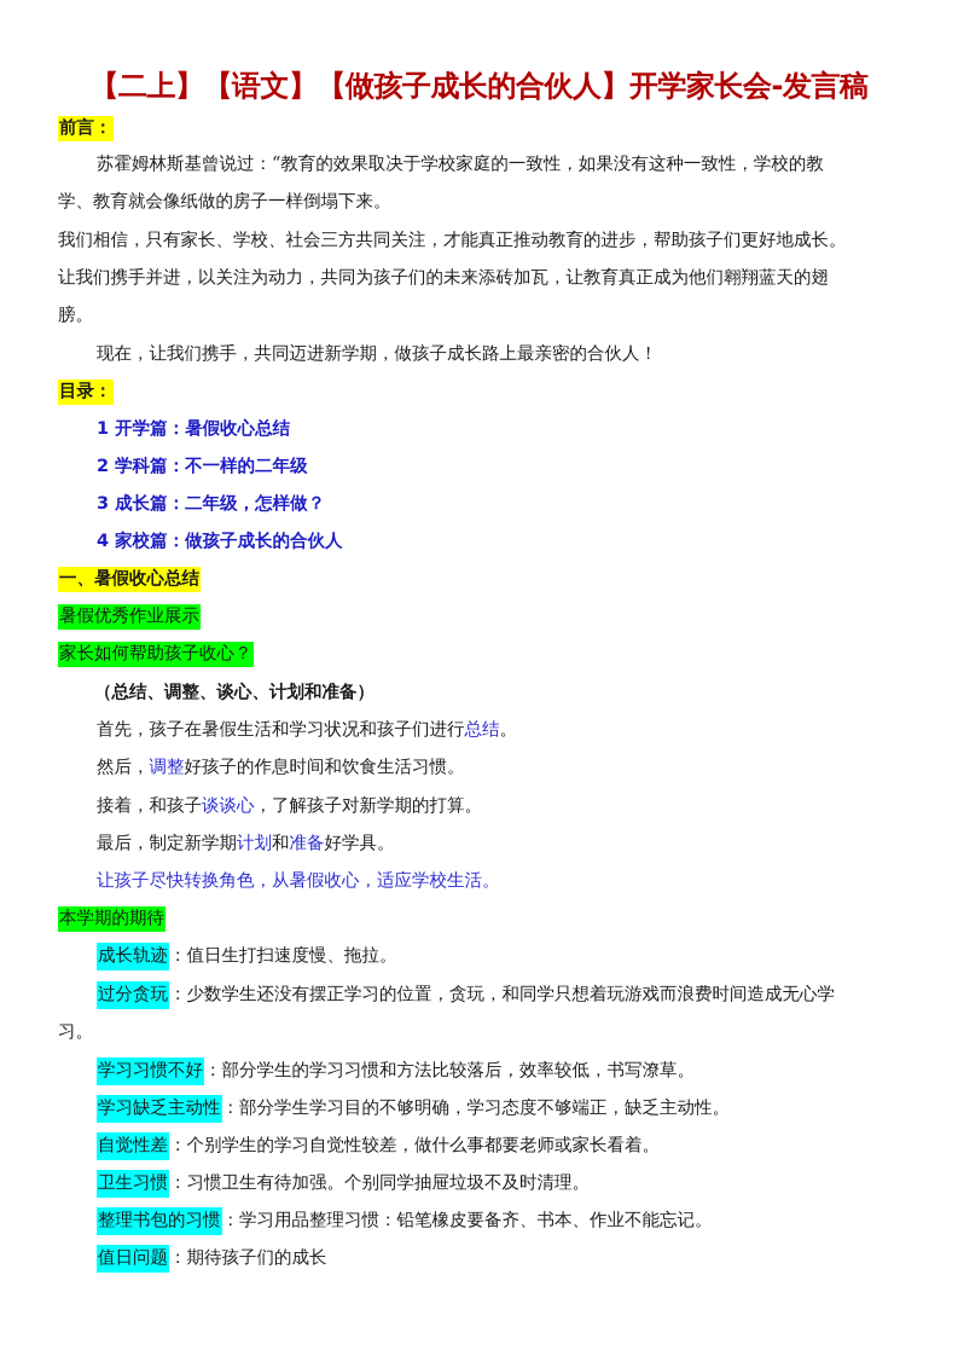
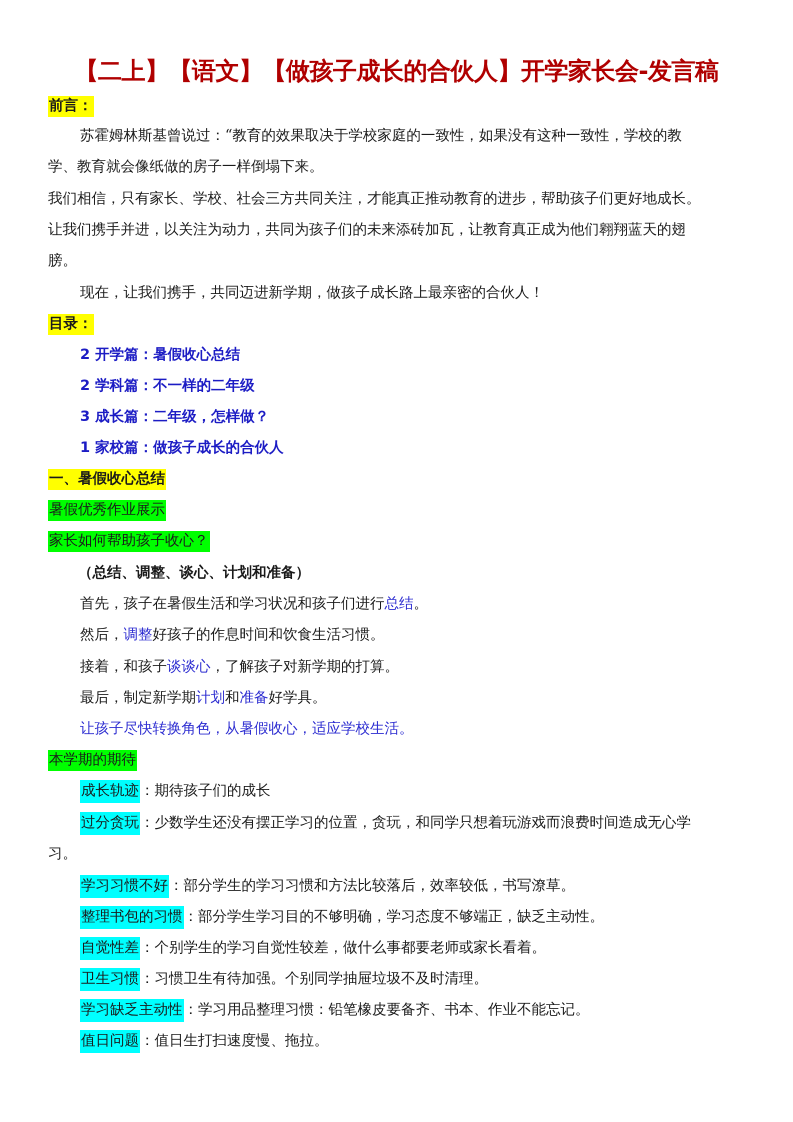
  【二上】【语文】【做孩子成长的合伙人】开学家长会-发言稿
  前言：
  苏霍姆林斯基曾说过：“教育的效果取决于学校家庭的一致性，如果没有这种一致性，学校的教
  学、教育就会像纸做的房子一样倒塌下来。
  我们相信，只有家长、学校、社会三方共同关注，才能真正推动教育的进步，帮助孩子们更好地成长。
  让我们携手并进，以关注为动力，共同为孩子们的未来添砖加瓦，让教育真正成为他们翱翔蓝天的翅
  膀。
  现在，让我们携手，共同迈进新学期，做孩子成长路上最亲密的合伙人！
  目录：
- 1 开学篇：暑假收心总结
+ 2 开学篇：暑假收心总结
  2 学科篇：不一样的二年级
  3 成长篇：二年级，怎样做？
- 4 家校篇：做孩子成长的合伙人
+ 1 家校篇：做孩子成长的合伙人
  一、暑假收心总结
  暑假优秀作业展示
  家长如何帮助孩子收心？
  （总结、调整、谈心、计划和准备）
  首先，孩子在暑假生活和学习状况和孩子们进行总结。
  然后，调整好孩子的作息时间和饮食生活习惯。
  接着，和孩子谈谈心，了解孩子对新学期的打算。
  最后，制定新学期计划和准备好学具。
  让孩子尽快转换角色，从暑假收心，适应学校生活。
  本学期的期待
- 成长轨迹：值日生打扫速度慢、拖拉。
+ 成长轨迹：期待孩子们的成长
  过分贪玩：少数学生还没有摆正学习的位置，贪玩，和同学只想着玩游戏而浪费时间造成无心学
  习。
  学习习惯不好：部分学生的学习习惯和方法比较落后，效率较低，书写潦草。
- 学习缺乏主动性：部分学生学习目的不够明确，学习态度不够端正，缺乏主动性。
+ 整理书包的习惯：部分学生学习目的不够明确，学习态度不够端正，缺乏主动性。
  自觉性差：个别学生的学习自觉性较差，做什么事都要老师或家长看着。
  卫生习惯：习惯卫生有待加强。个别同学抽屉垃圾不及时清理。
- 整理书包的习惯：学习用品整理习惯：铅笔橡皮要备齐、书本、作业不能忘记。
+ 学习缺乏主动性：学习用品整理习惯：铅笔橡皮要备齐、书本、作业不能忘记。
- 值日问题：期待孩子们的成长
+ 值日问题：值日生打扫速度慢、拖拉。
